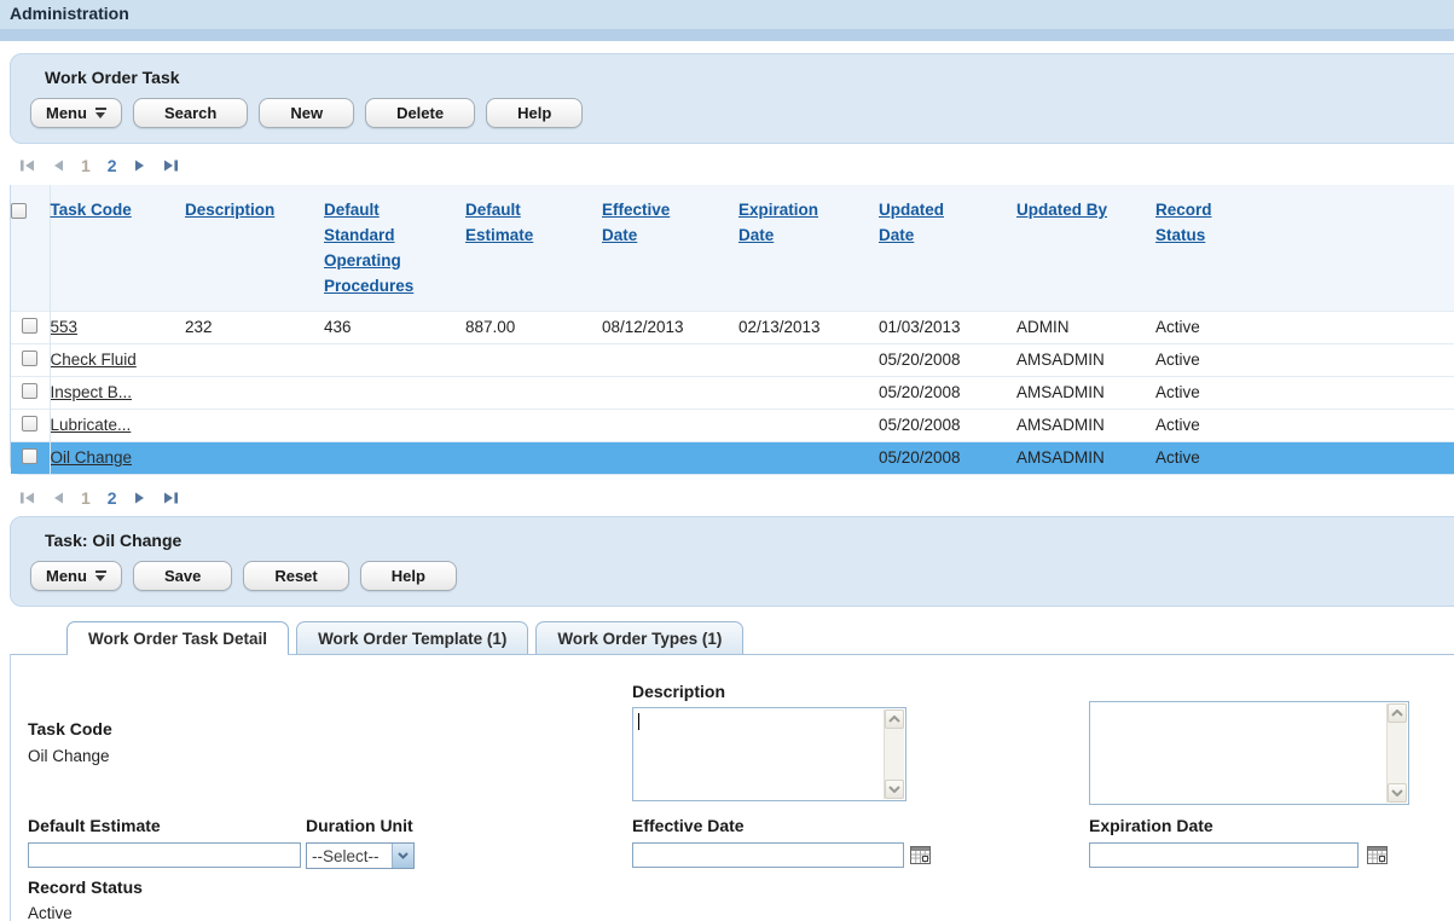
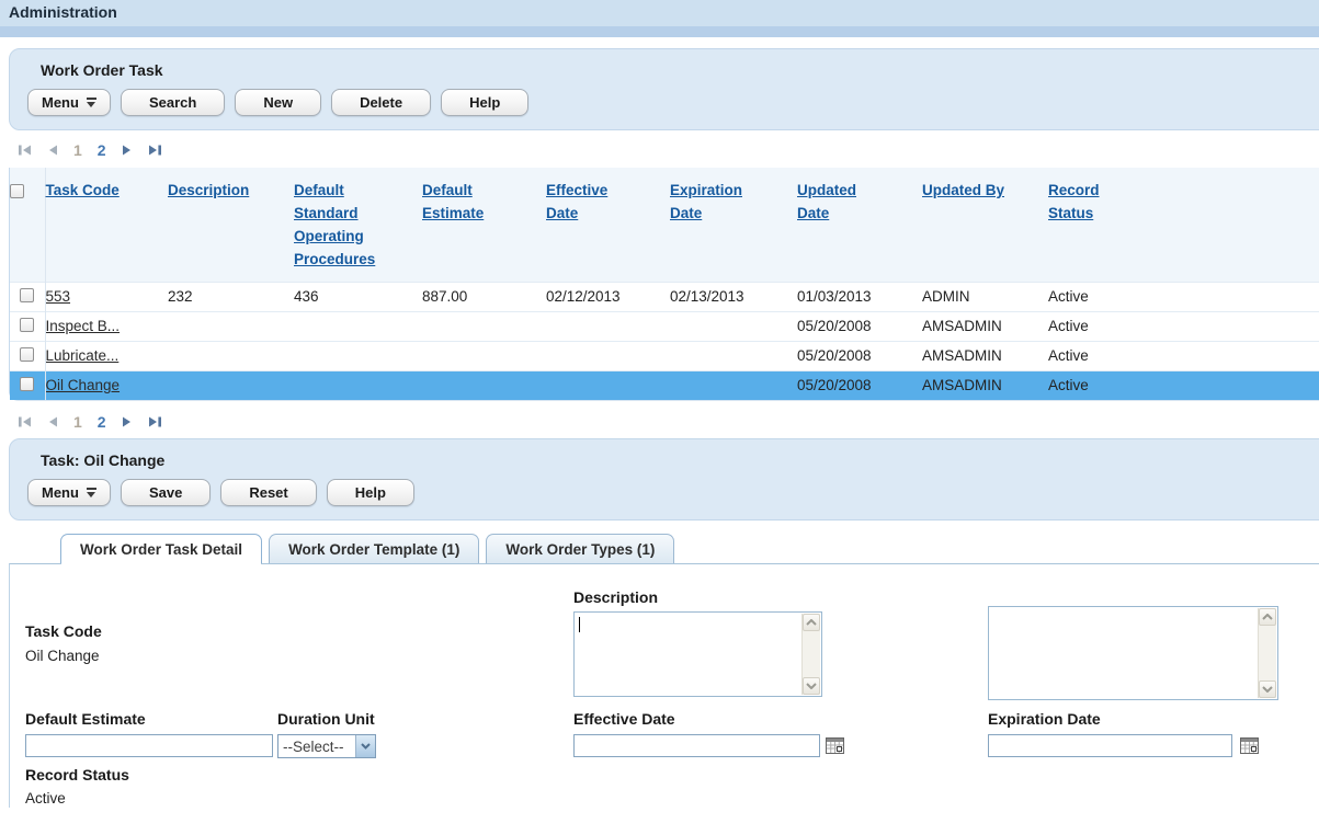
  Administration
  Work Order Task
  Menu
  Search
  New
  Delete
  Help
  1
  2
  	Task Code	Description	Default Standard Operating Procedures	Default Estimate	Effective Date	Expiration Date	Updated Date	Updated By	Record Status
- 	553	232	436	887.00	08/12/2013	02/13/2013	01/03/2013	ADMIN	Active
+ 	553	232	436	887.00	02/12/2013	02/13/2013	01/03/2013	ADMIN	Active
- 	Check Fluid						05/20/2008	AMSADMIN	Active
  	Inspect B...						05/20/2008	AMSADMIN	Active
  	Lubricate...						05/20/2008	AMSADMIN	Active
  	Oil Change						05/20/2008	AMSADMIN	Active
  1
  2
  Task: Oil Change
  Menu
  Save
  Reset
  Help
  Work Order Task Detail
  Work Order Template (1)
  Work Order Types (1)
  Task Code
  Oil Change
  Description
  Default Estimate
  Duration Unit
  --Select--
  Effective Date
  Expiration Date
  Record Status
  Active
